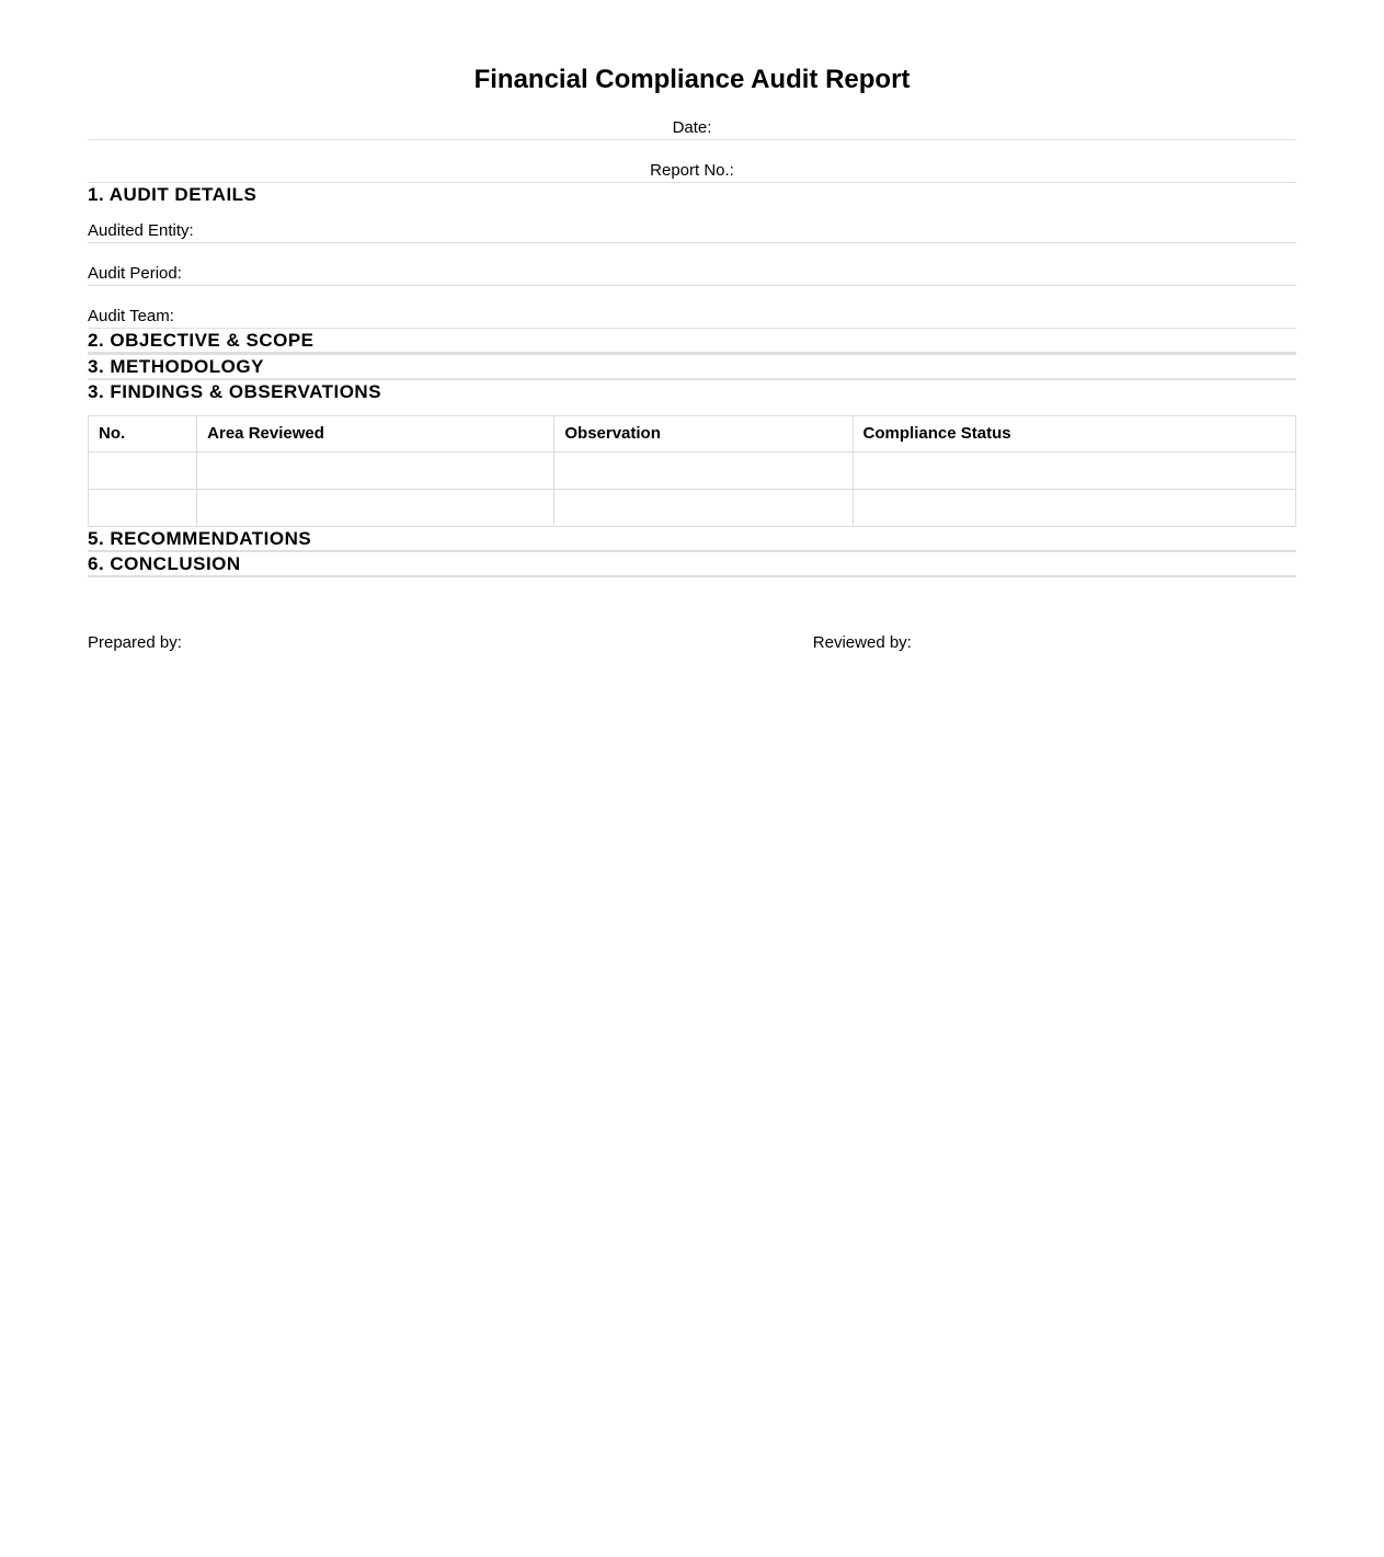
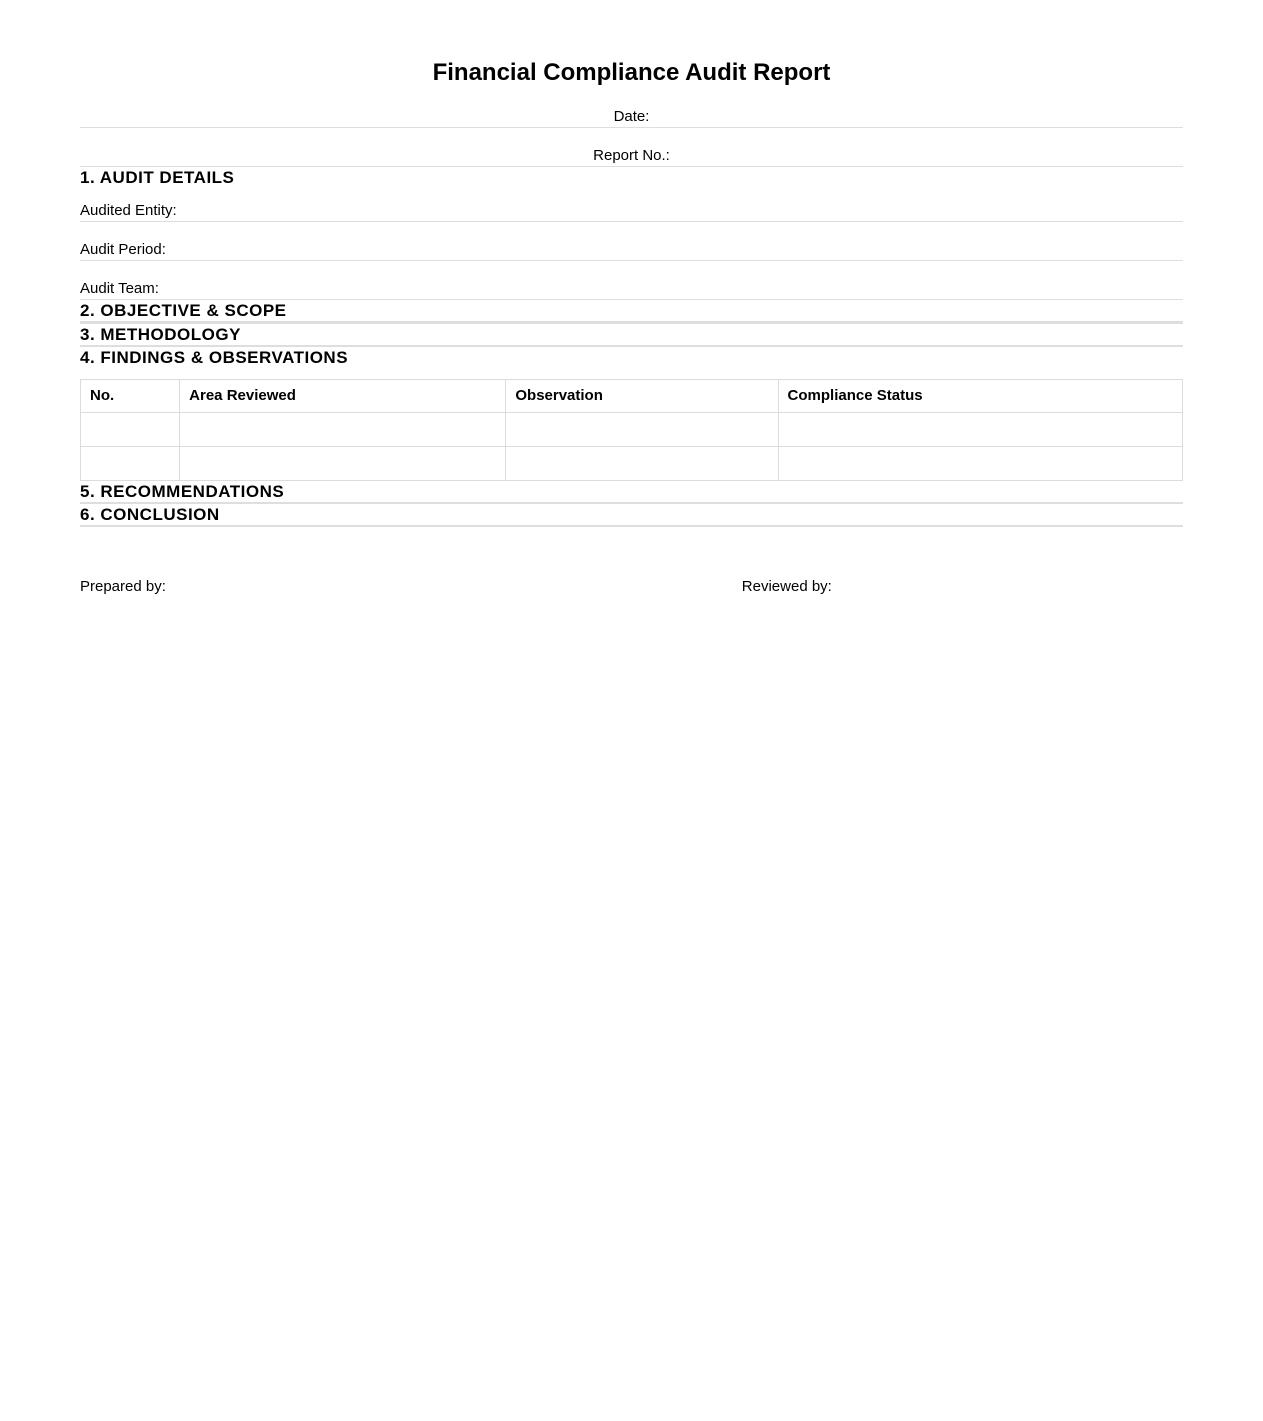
  Financial Compliance Audit Report
  Date:
  Report No.:
  1. AUDIT DETAILS
  Audited Entity:
  Audit Period:
  Audit Team:
  2. OBJECTIVE & SCOPE
  3. METHODOLOGY
- 3. FINDINGS & OBSERVATIONS
+ 4. FINDINGS & OBSERVATIONS
  No.	Area Reviewed	Observation	Compliance Status
  5. RECOMMENDATIONS
  6. CONCLUSION
  Prepared by:
  Reviewed by:
